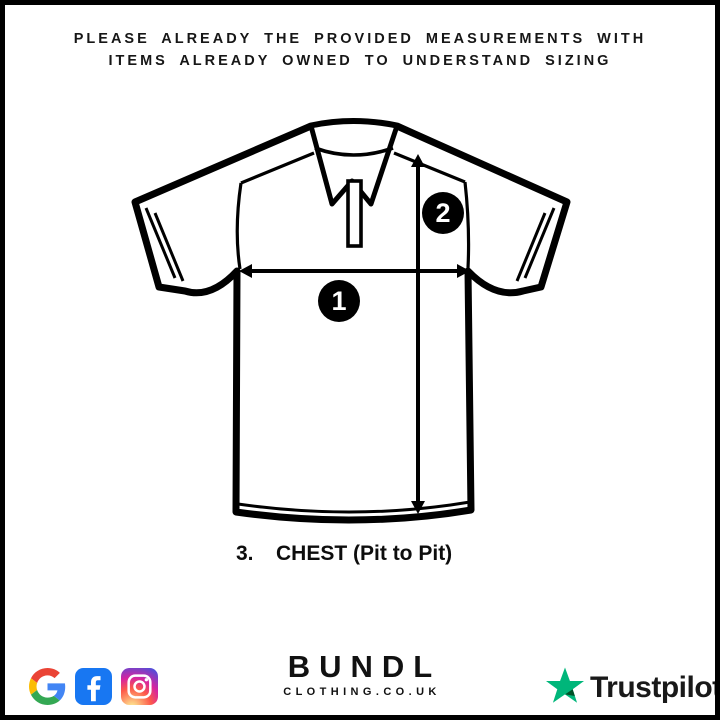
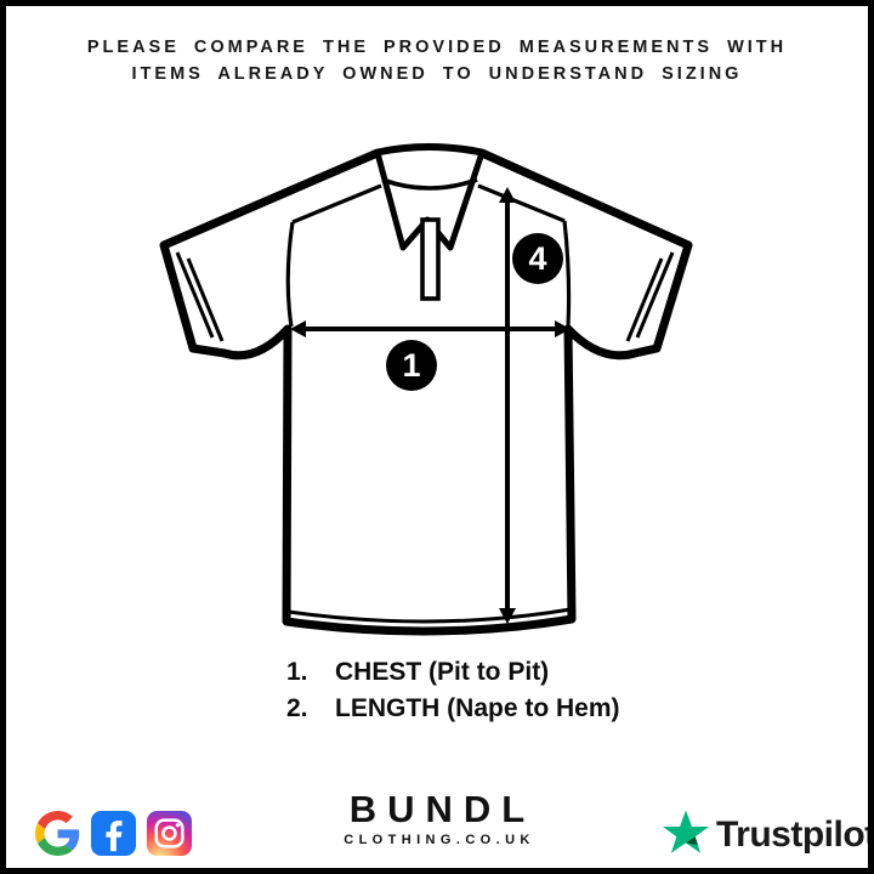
- PLEASE ALREADY THE PROVIDED MEASUREMENTS WITH
+ PLEASE COMPARE THE PROVIDED MEASUREMENTS WITH
  ITEMS ALREADY OWNED TO UNDERSTAND SIZING
  1
- 2
+ 4
- 3.
+ 1.
  CHEST (Pit to Pit)
+ 2.
+ LENGTH (Nape to Hem)
  BUNDL
  CLOTHING.CO.UK
  Trustpilo
